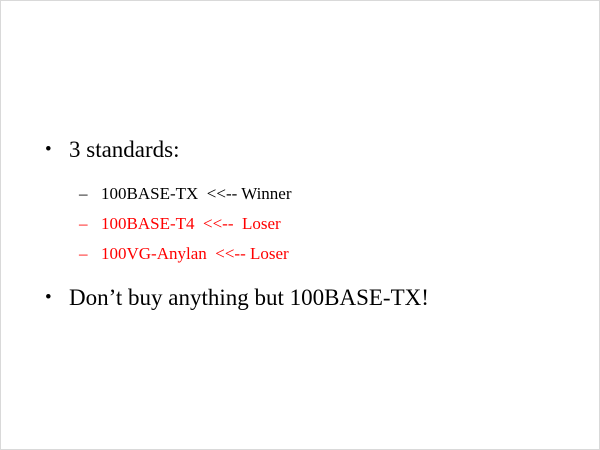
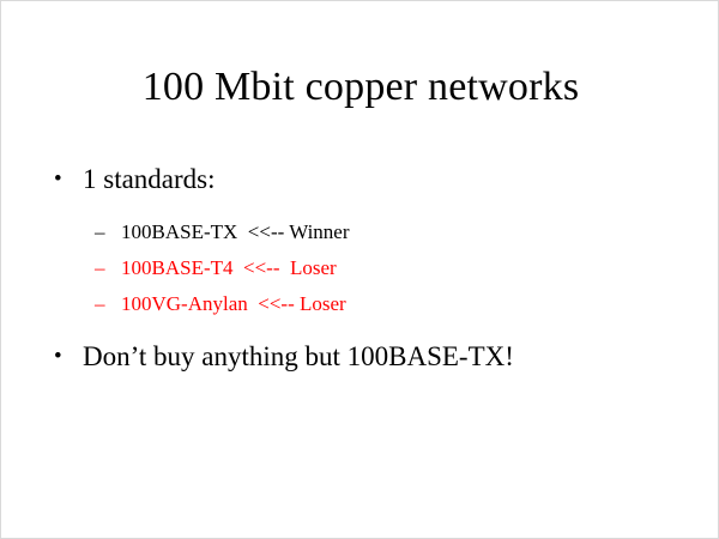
+ 100 Mbit copper networks
  •
- 3 standards:
+ 1 standards:
  –
  100BASE-TX <<-- Winner
  –
  100BASE-T4 <<-- Loser
  –
  100VG-Anylan <<-- Loser
  •
  Don’t buy anything but 100BASE-TX!
